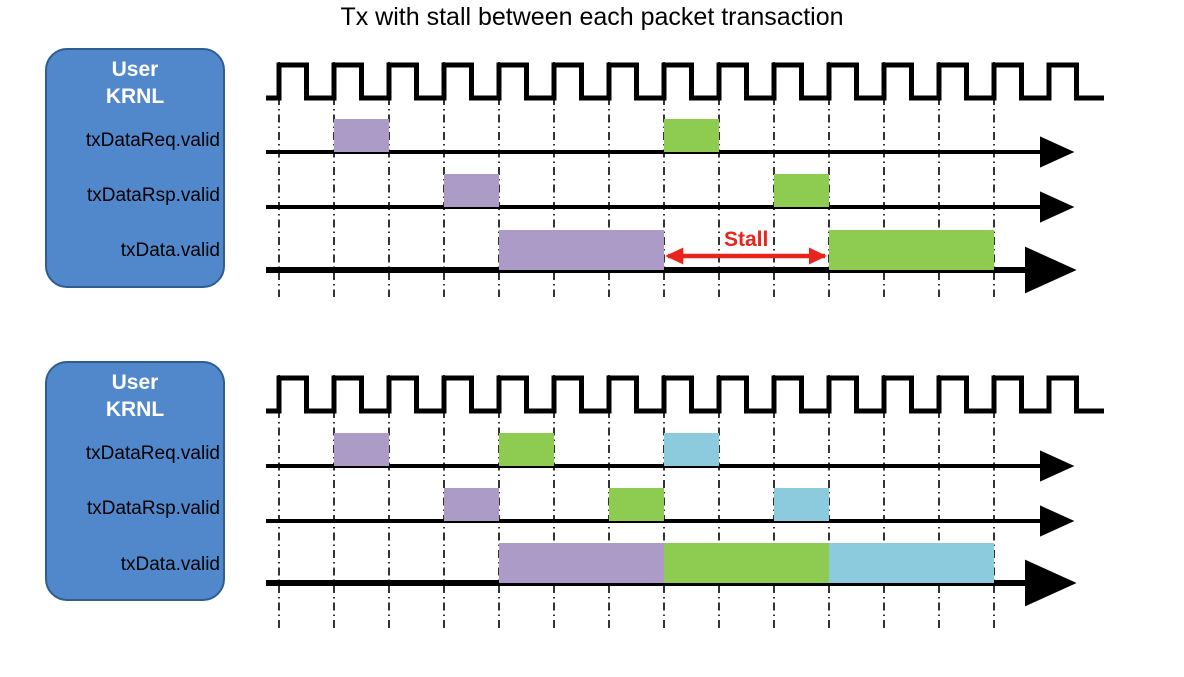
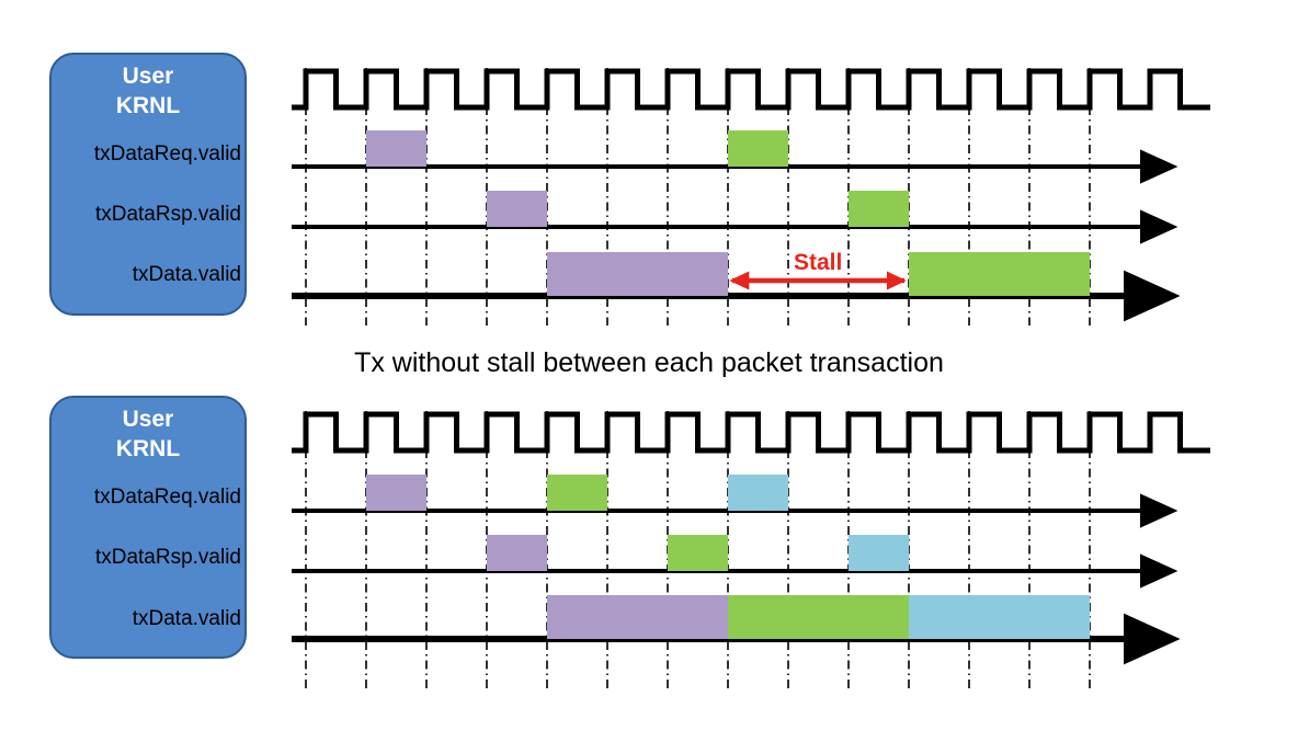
- Tx with stall between each packet transaction
  User
  KRNL
  txDataReq.valid
  txDataRsp.valid
  txData.valid
  Stall
+ Tx without stall between each packet transaction
  User
  KRNL
  txDataReq.valid
  txDataRsp.valid
  txData.valid
